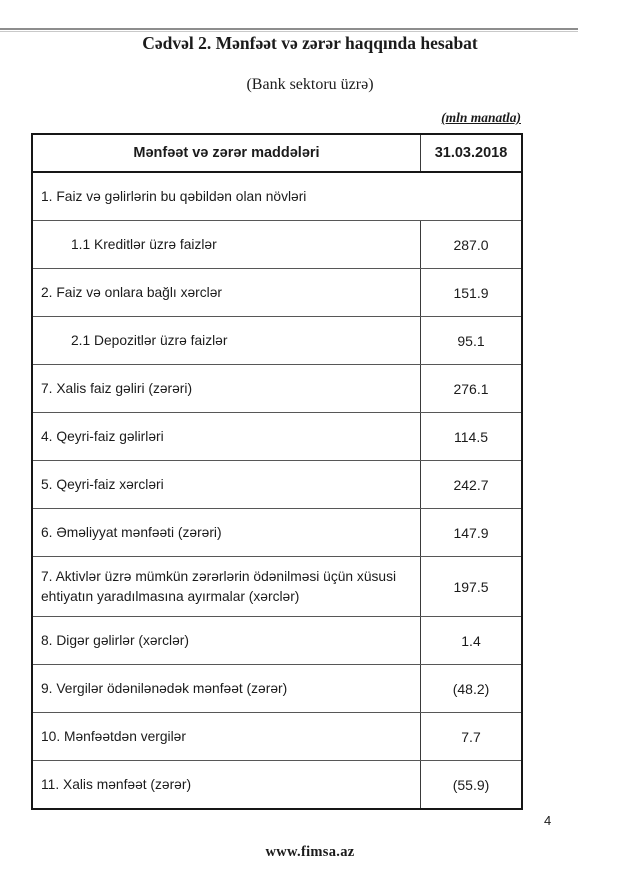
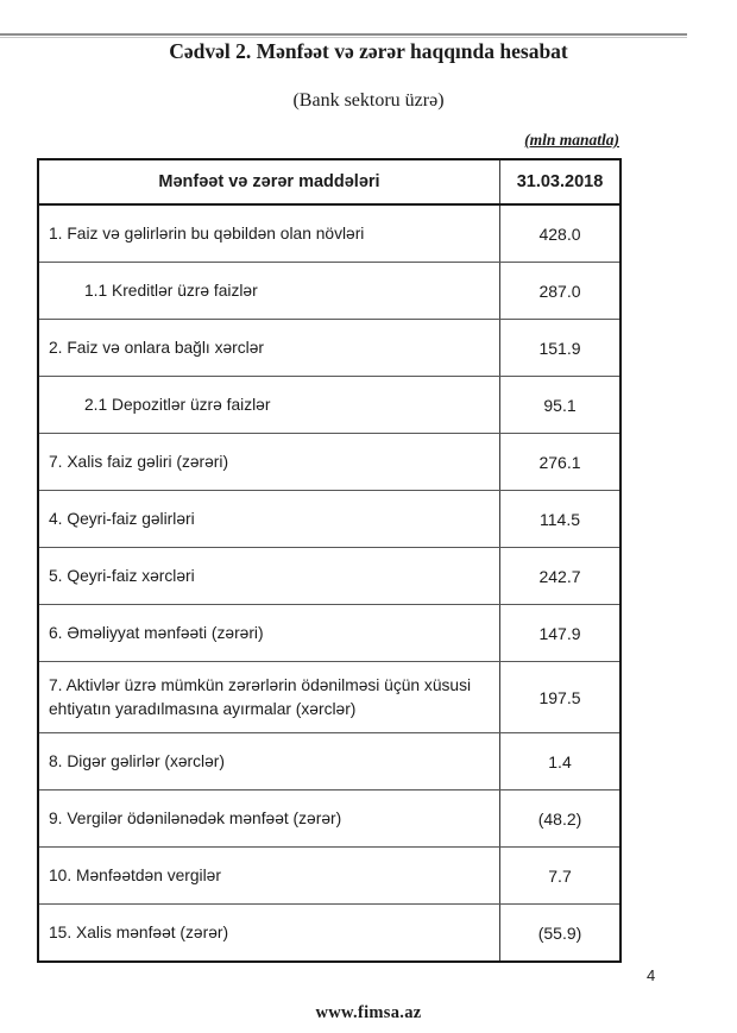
  Cədvəl 2. Mənfəət və zərər haqqında hesabat
  (Bank sektoru üzrə)
  (mln manatla)
  Mənfəət və zərər maddələri
  31.03.2018
  1. Faiz və gəlirlərin bu qəbildən olan növləri
+ 428.0
  1.1 Kreditlər üzrə faizlər
  287.0
  2. Faiz və onlara bağlı xərclər
  151.9
  2.1 Depozitlər üzrə faizlər
  95.1
  7. Xalis faiz gəliri (zərəri)
  276.1
  4. Qeyri-faiz gəlirləri
  114.5
  5. Qeyri-faiz xərcləri
  242.7
  6. Əməliyyat mənfəəti (zərəri)
  147.9
  7. Aktivlər üzrə mümkün zərərlərin ödənilməsi üçün xüsusi ehtiyatın yaradılmasına ayırmalar (xərclər)
  197.5
  8. Digər gəlirlər (xərclər)
  1.4
  9. Vergilər ödənilənədək mənfəət (zərər)
  (48.2)
  10. Mənfəətdən vergilər
  7.7
- 11. Xalis mənfəət (zərər)
+ 15. Xalis mənfəət (zərər)
  (55.9)
  4
  www.fimsa.az
